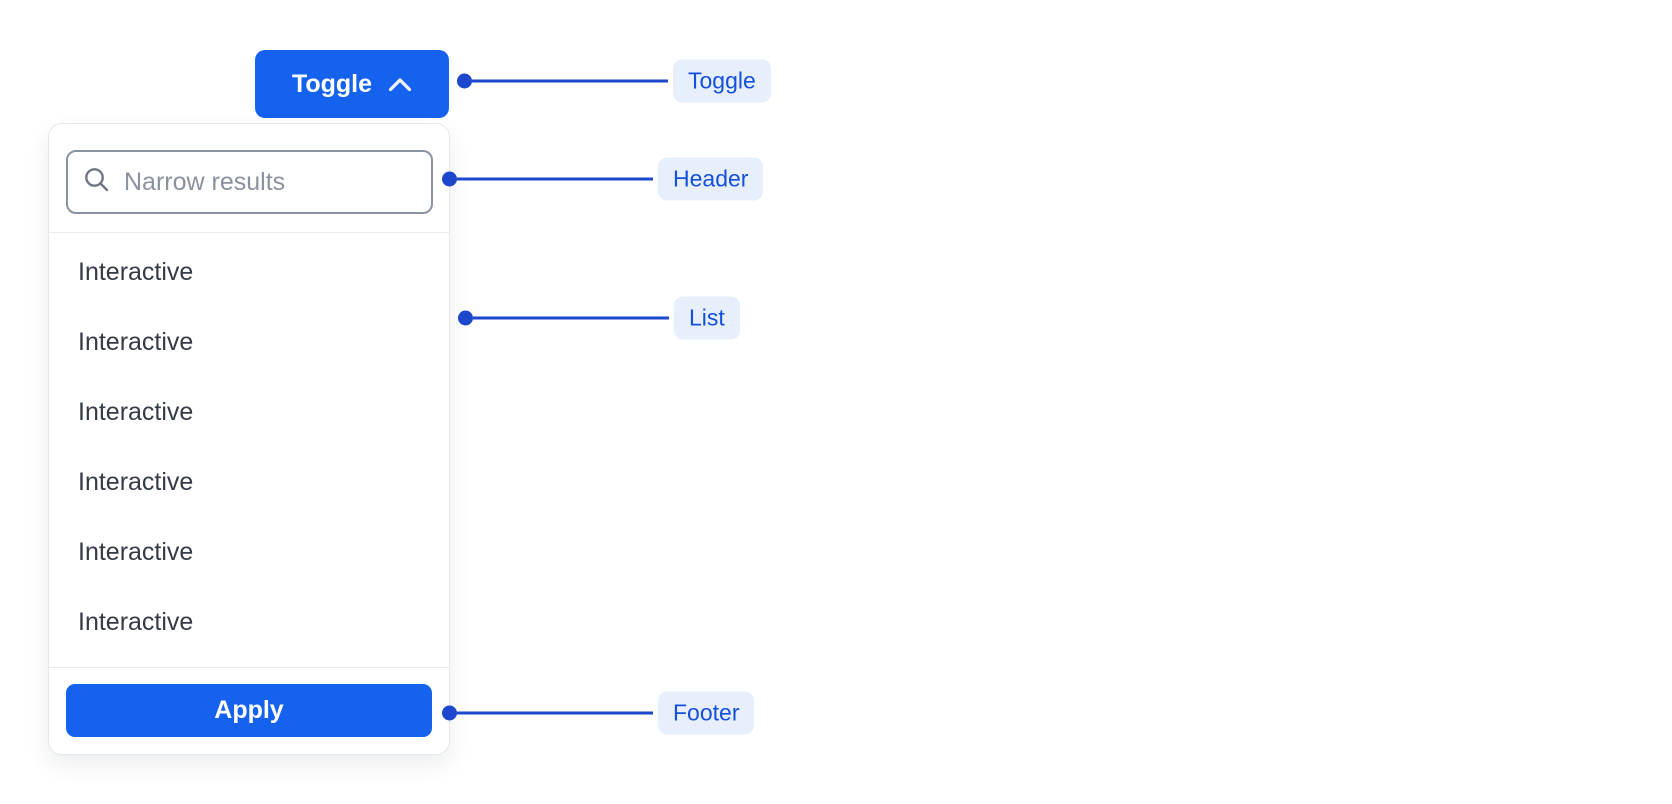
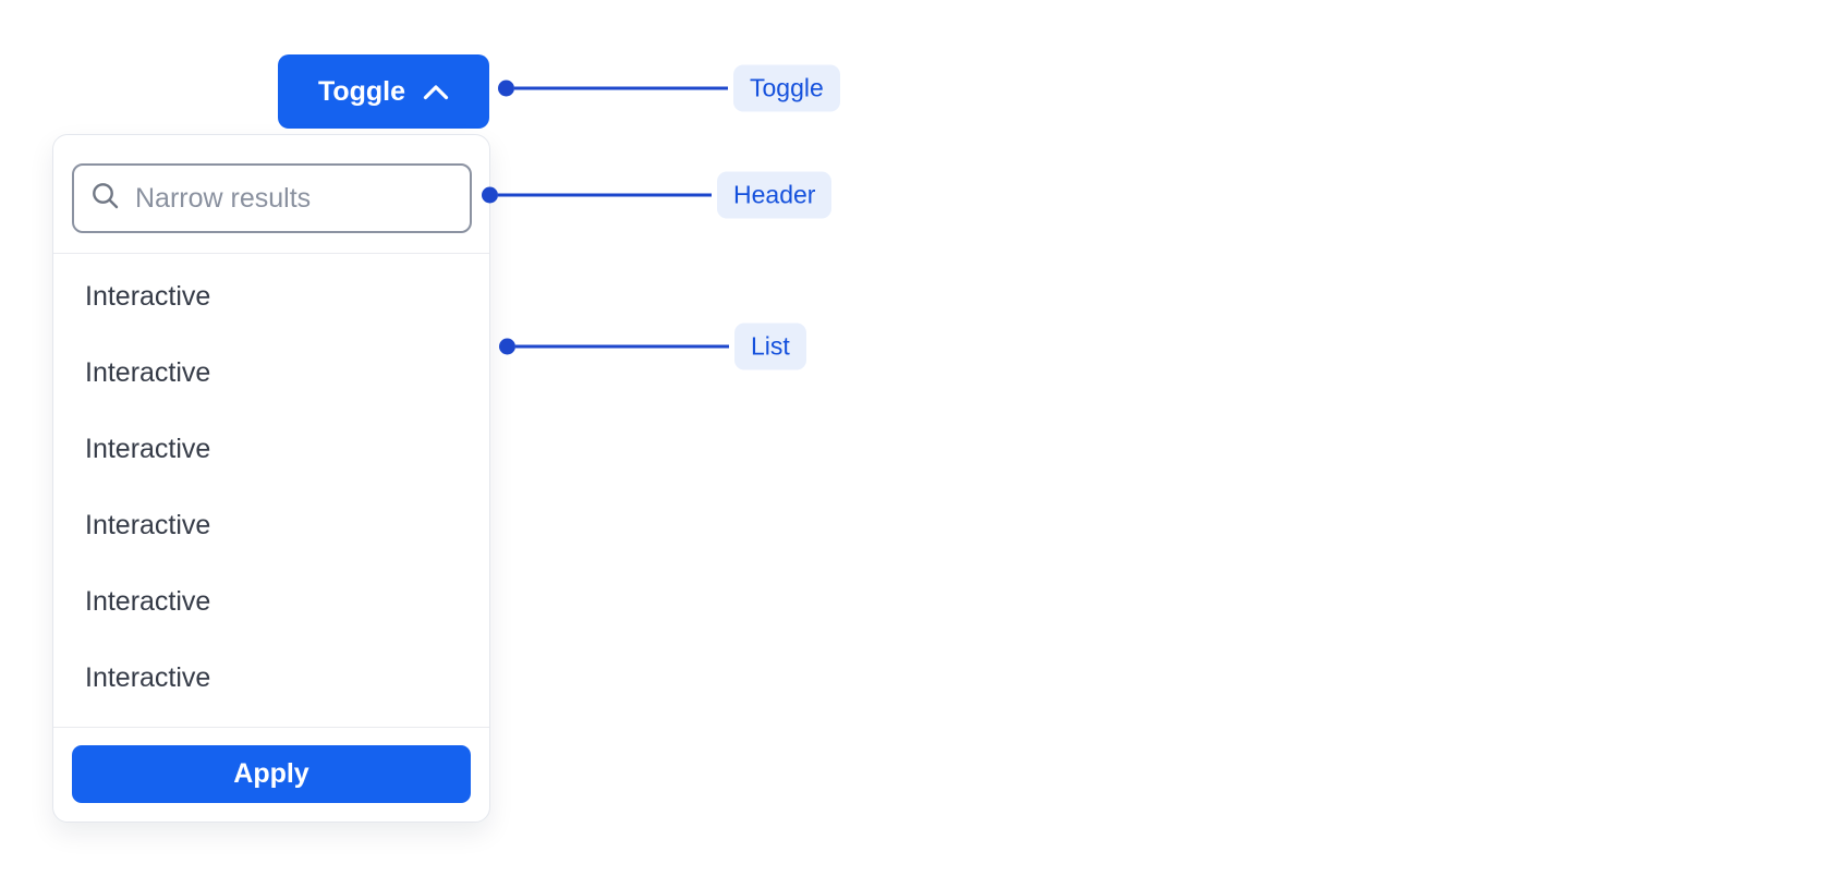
  Toggle
  Narrow results
  Interactive
  Interactive
  Interactive
  Interactive
  Interactive
  Interactive
  Apply
  Toggle
  Header
  List
- Footer
